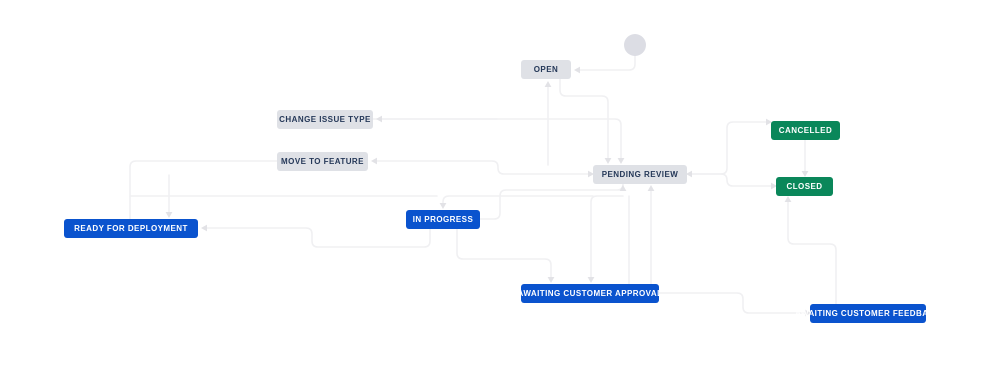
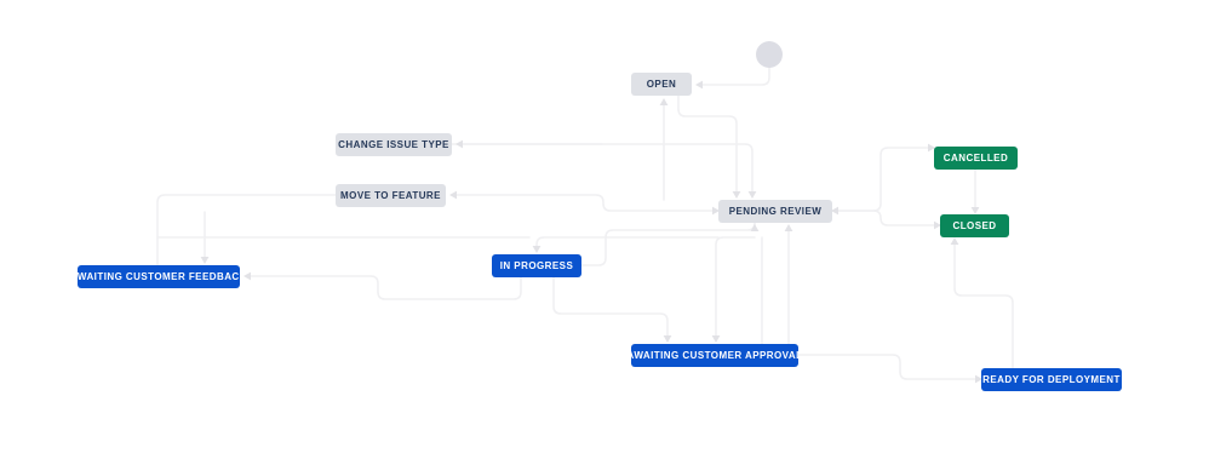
  OPEN
  CHANGE ISSUE TYPE
  MOVE TO FEATURE
  PENDING REVIEW
  CANCELLED
  CLOSED
- READY FOR DEPLOYMENT
+ AWAITING CUSTOMER FEEDBACK
  IN PROGRESS
  AWAITING CUSTOMER APPROVAL
- AWAITING CUSTOMER FEEDBACK
+ READY FOR DEPLOYMENT
